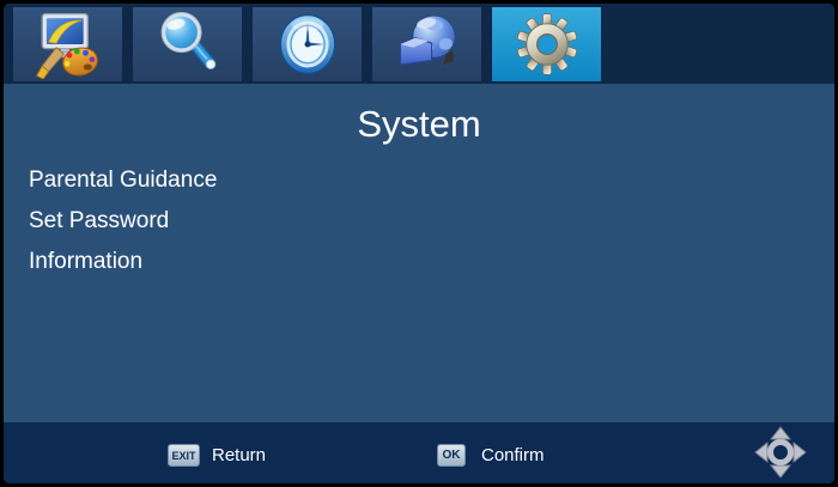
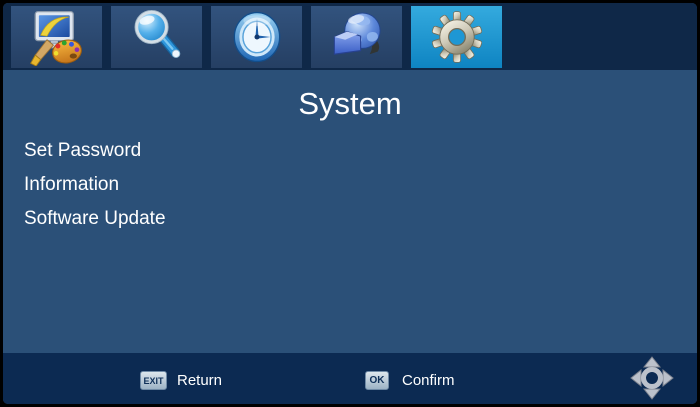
  System
- Parental Guidance
  Set Password
  Information
+ Software Update
  EXIT
  Return
  OK
  Confirm
